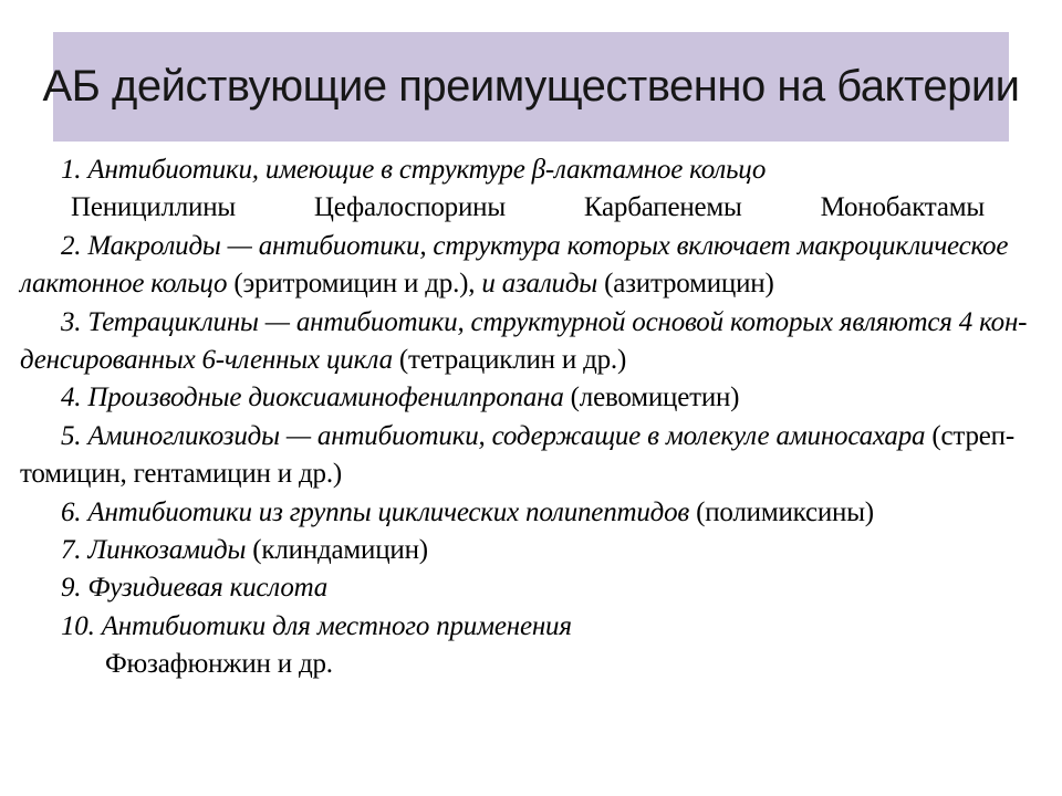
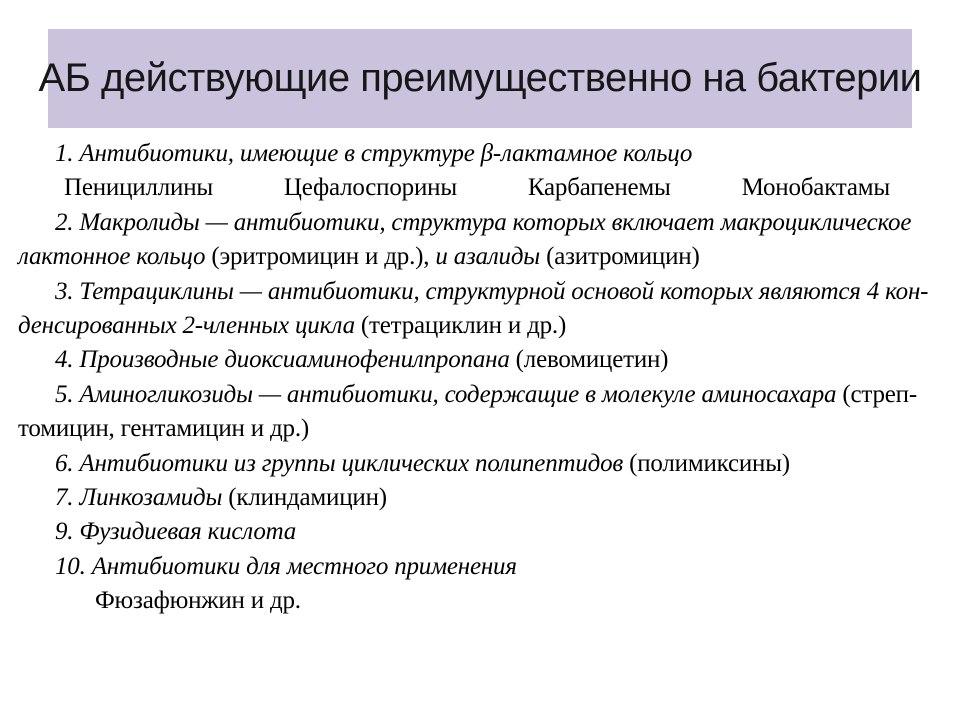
  АБ действующие преимущественно на бактерии
  1. Антибиотики, имеющие в структуре β-лактамное кольцо
  Пенициллины
  Цефалоспорины
  Карбапенемы
  Монобактамы
  2. Макролиды — антибиотики, структура которых включает макроциклическое
  лактонное кольцо (эритромицин и др.), и азалиды (азитромицин)
  3. Тетрациклины — антибиотики, структурной основой которых являются 4 кон-
- денсированных 6-членных цикла (тетрациклин и др.)
+ денсированных 2-членных цикла (тетрациклин и др.)
  4. Производные диоксиаминофенилпропана (левомицетин)
  5. Аминогликозиды — антибиотики, содержащие в молекуле аминосахара (стреп-
  томицин, гентамицин и др.)
  6. Антибиотики из группы циклических полипептидов (полимиксины)
  7. Линкозамиды (клиндамицин)
  9. Фузидиевая кислота
  10. Антибиотики для местного применения
  Фюзафюнжин и др.
